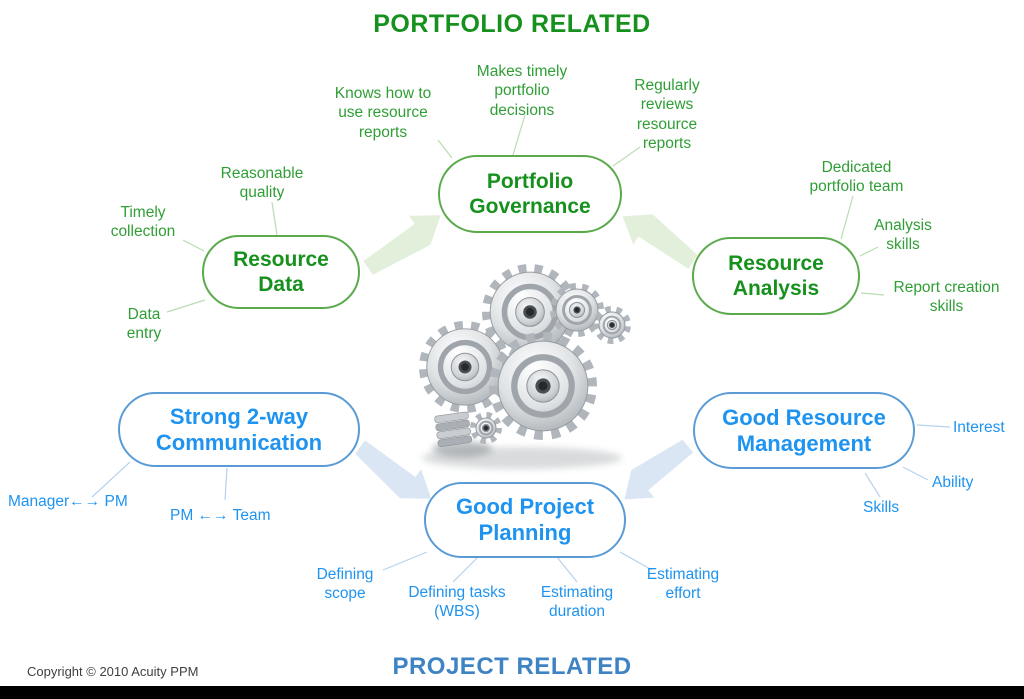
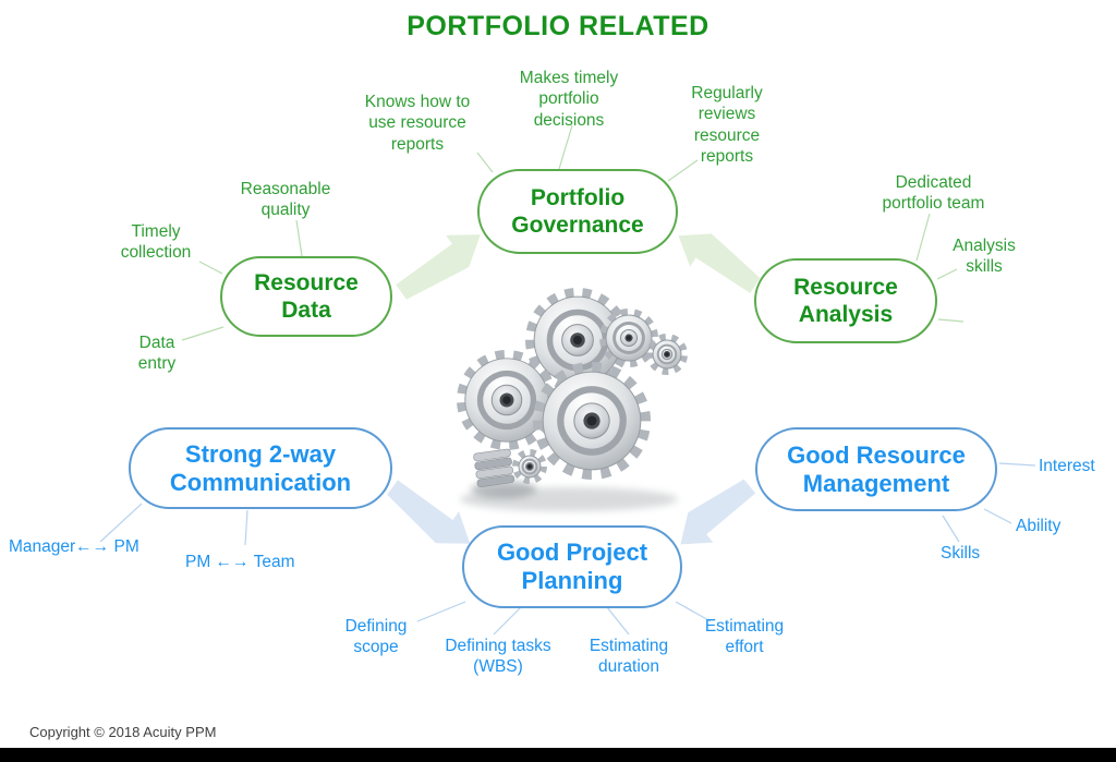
  PORTFOLIO RELATED
- PROJECT RELATED
  Portfolio Governance
  Resource Data
  Resource Analysis
  Strong 2-way Communication
  Good Resource Management
  Good Project Planning
  Knows how to use resource reports
  Makes timely portfolio decisions
  Regularly reviews resource reports
  Reasonable quality
  Timely collection
  Data entry
  Dedicated portfolio team
  Analysis skills
- Report creation skills
  Manager←→ PM
  PM ←→ Team
  Interest
  Ability
  Skills
  Defining scope
  Defining tasks (WBS)
  Estimating duration
  Estimating effort
- Copyright © 2010 Acuity PPM
+ Copyright © 2018 Acuity PPM
